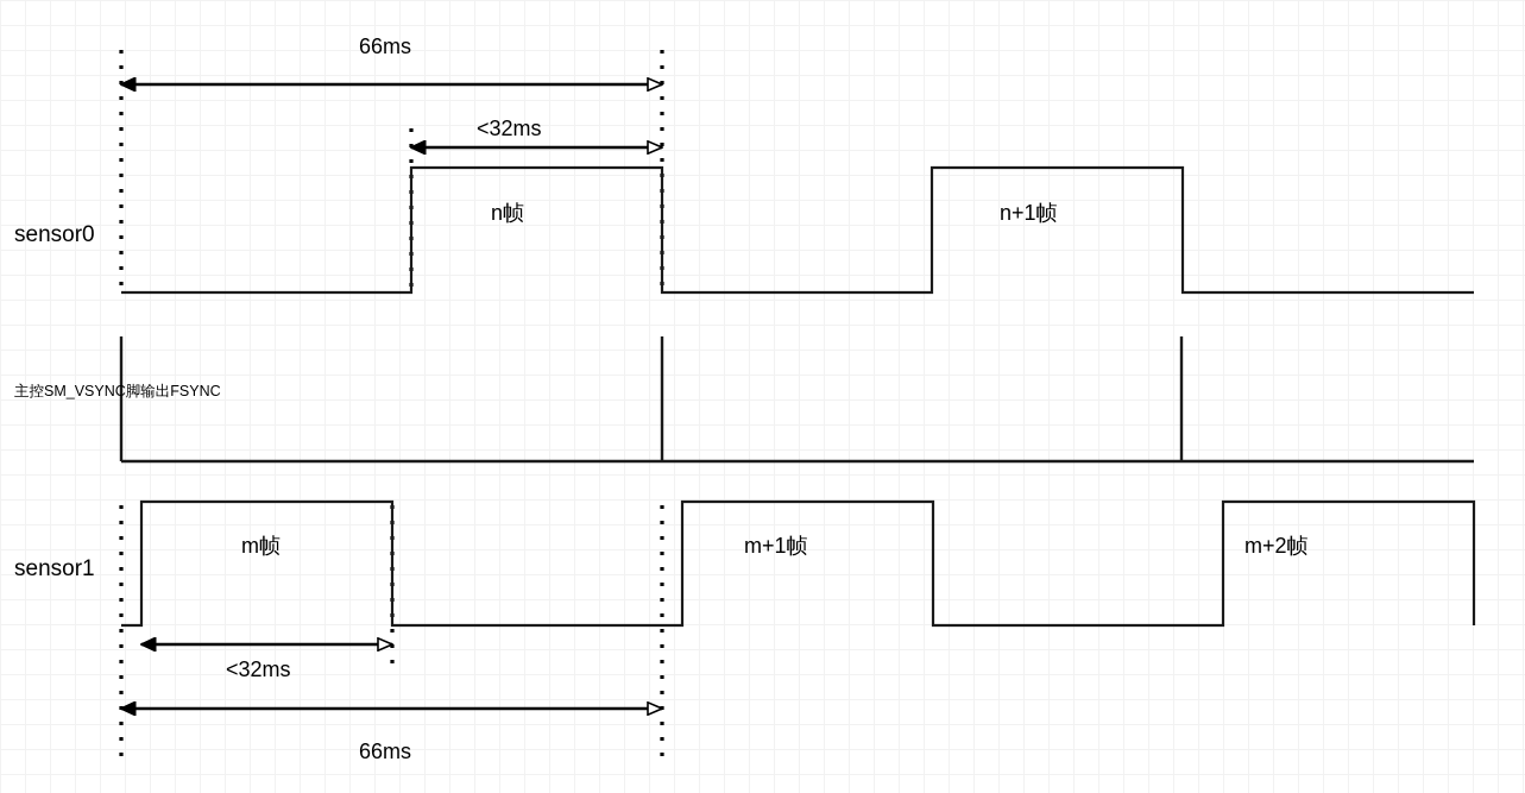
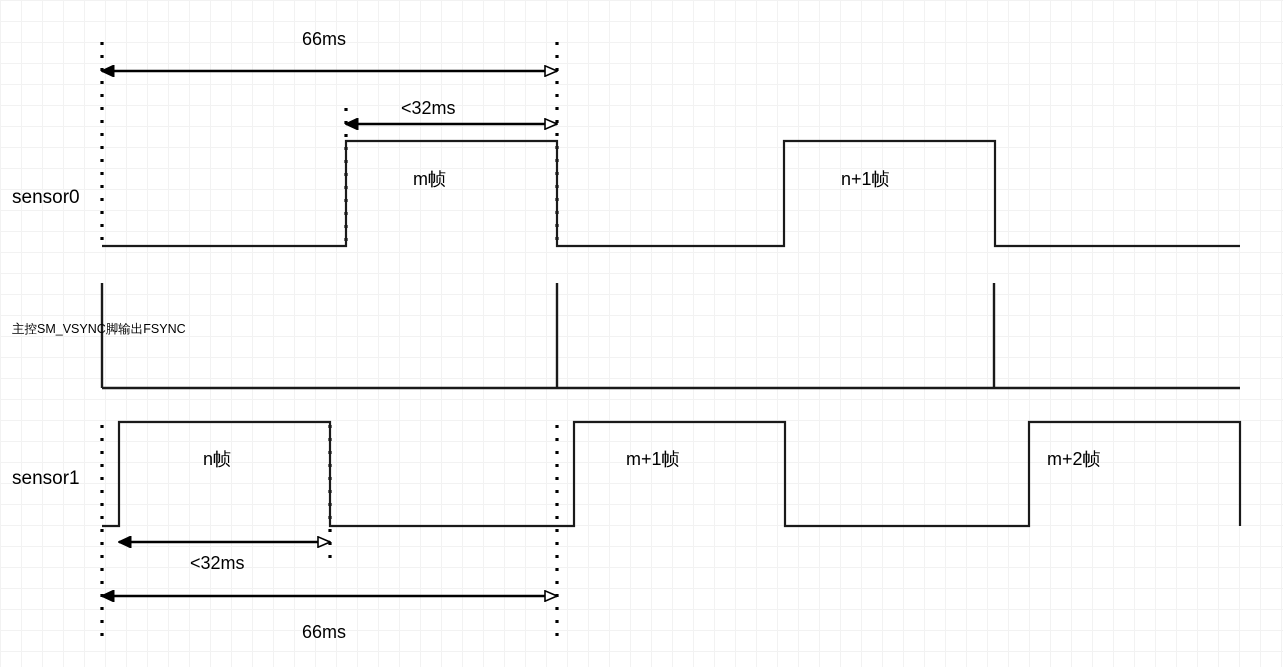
  sensor0
  主控SM_VSYNC脚输出FSYNC
  sensor1
- n帧
+ m帧
  n+1帧
- m帧
+ n帧
  m+1帧
  m+2帧
  66ms
  <32ms
  <32ms
  66ms
